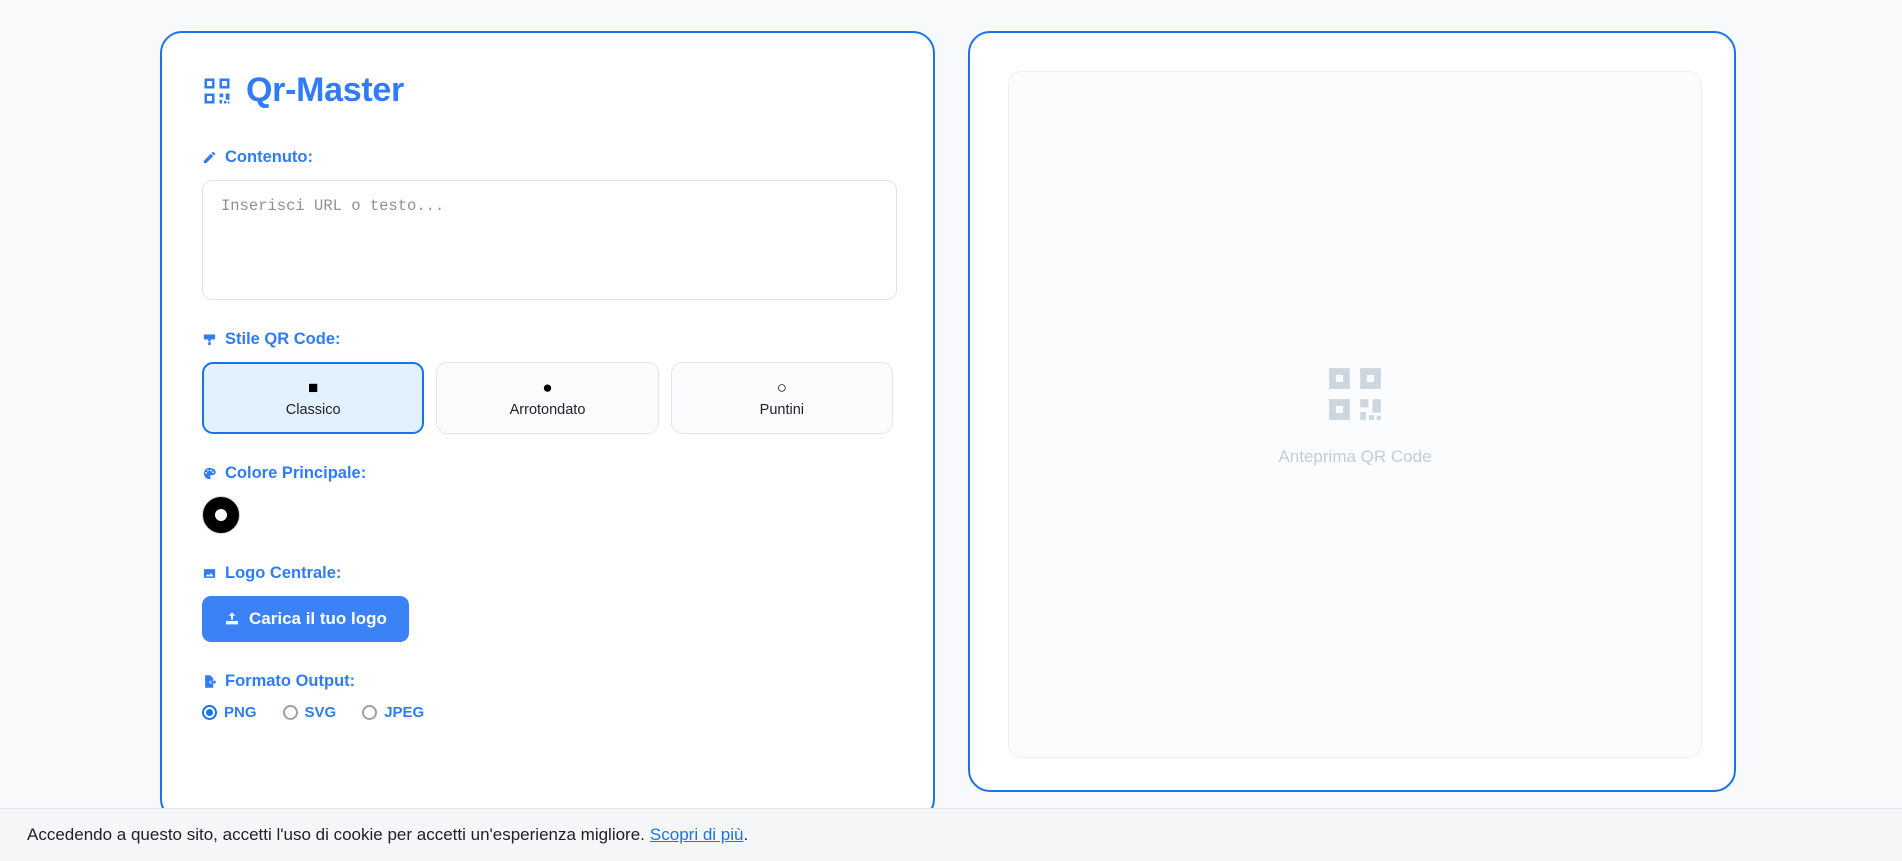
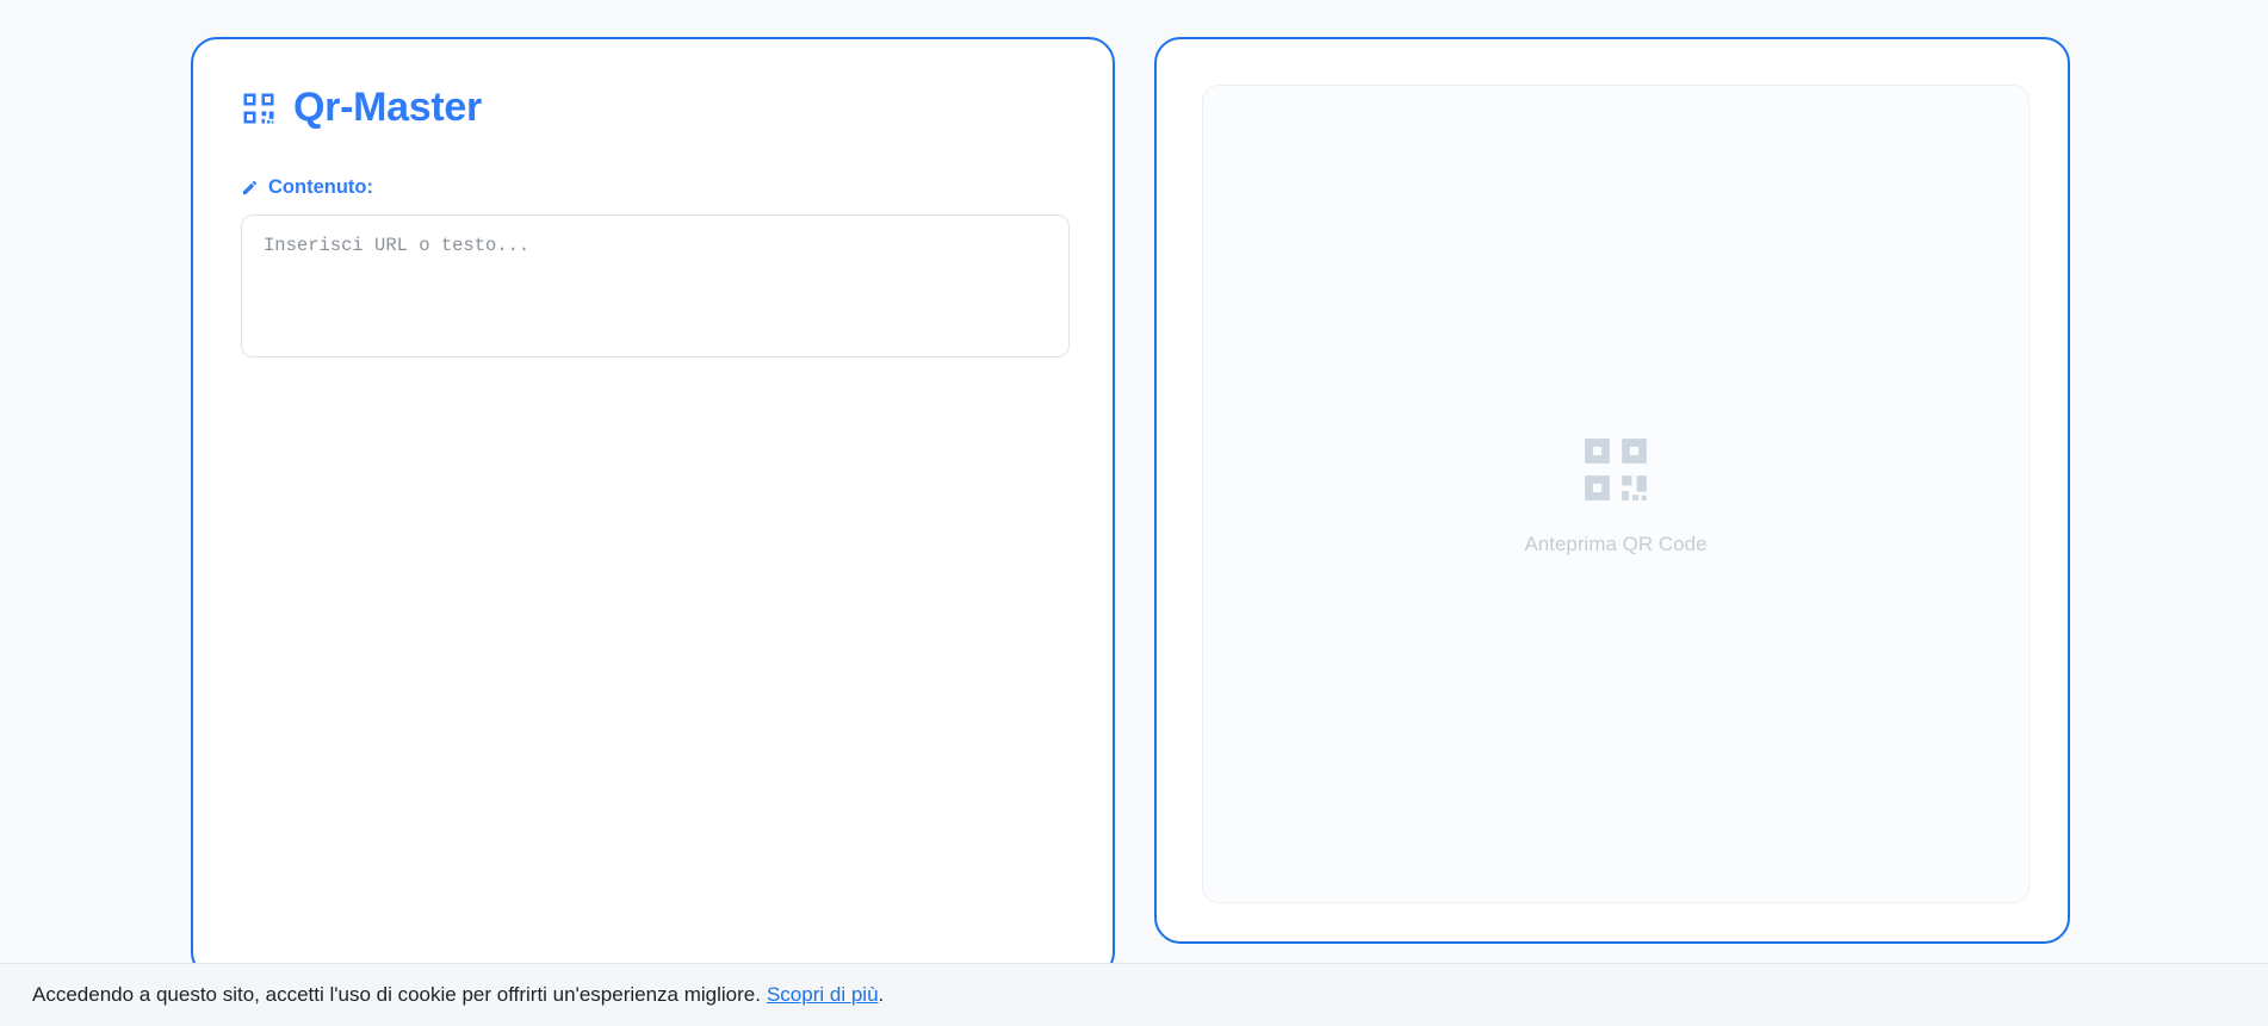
  Qr-Master
  Contenuto:
  Inserisci URL o testo...
- Stile QR Code:
- ■
- Classico
- ●
- Arrotondato
- ○
- Puntini
- Colore Principale:
- Logo Centrale:
- Carica il tuo logo
- Formato Output:
- PNG
- SVG
- JPEG
  Anteprima QR Code
- Accedendo a questo sito, accetti l'uso di cookie per accetti un'esperienza migliore.
+ Accedendo a questo sito, accetti l'uso di cookie per offrirti un'esperienza migliore.
  Scopri di più
  .
